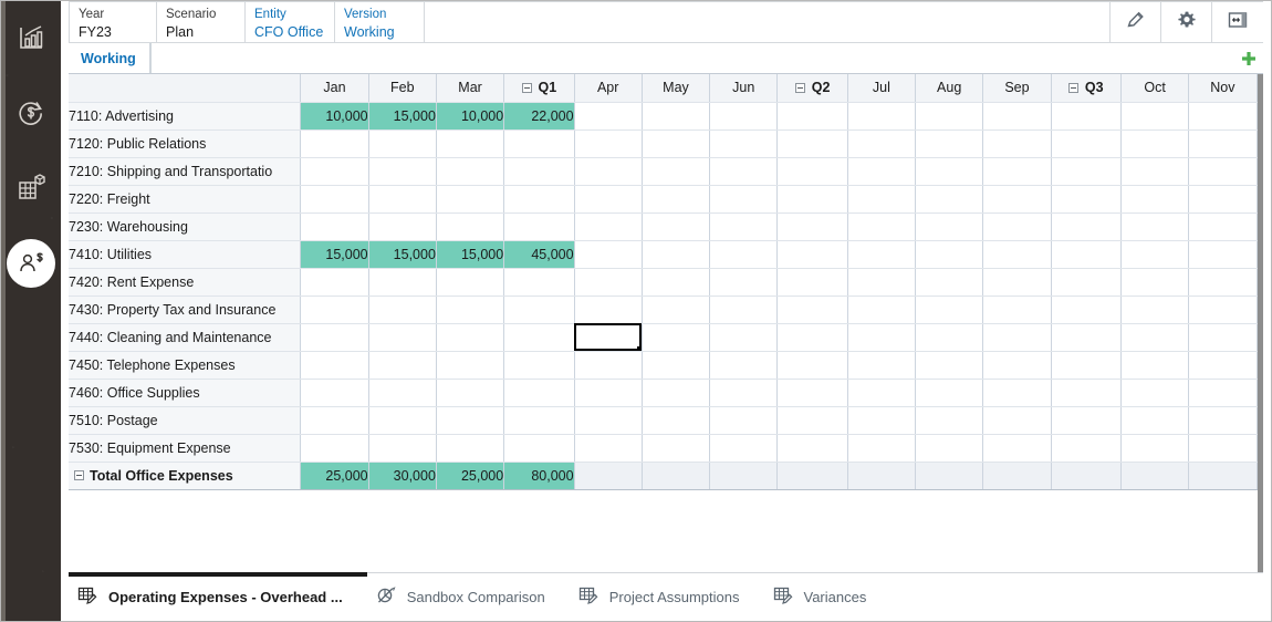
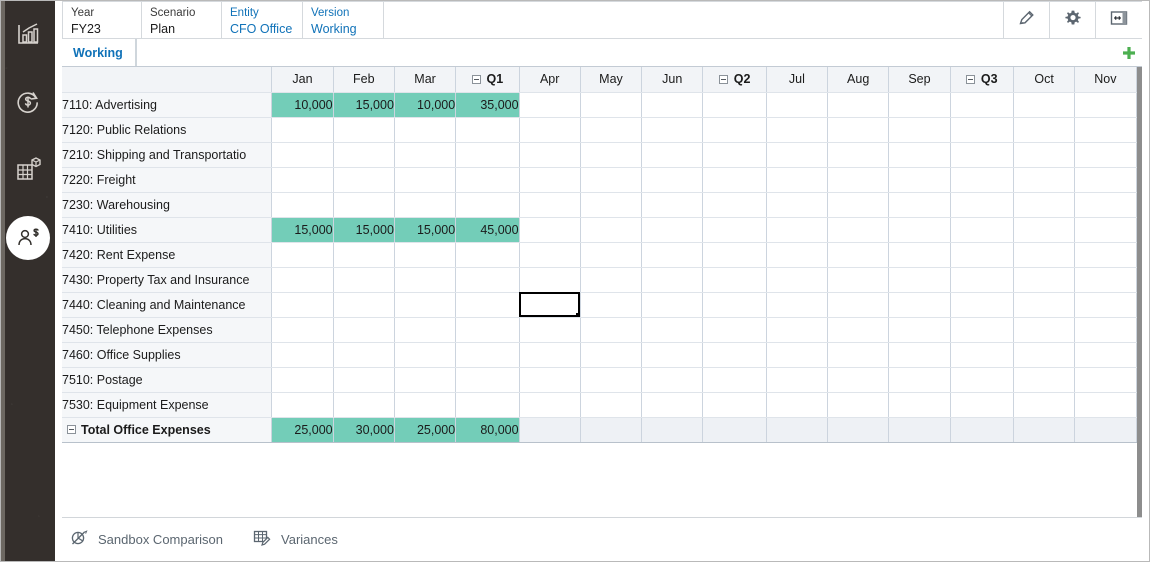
  Year
  FY23
  Scenario
  Plan
  Entity
  CFO Office
  Version
  Working
  Working
  	Jan	Feb	Mar	Q1	Apr	May	Jun	Q2	Jul	Aug	Sep	Q3	Oct	Nov
- 7110: Advertising	10,000	15,000	10,000	22,000
+ 7110: Advertising	10,000	15,000	10,000	35,000
  7120: Public Relations
  7210: Shipping and Transportatio
  7220: Freight
  7230: Warehousing
  7410: Utilities	15,000	15,000	15,000	45,000
  7420: Rent Expense
  7430: Property Tax and Insurance
  7440: Cleaning and Maintenance
  7450: Telephone Expenses
  7460: Office Supplies
  7510: Postage
  7530: Equipment Expense
  Total Office Expenses	25,000	30,000	25,000	80,000
- Operating Expenses - Overhead ...
  Sandbox Comparison
- Project Assumptions
  Variances
